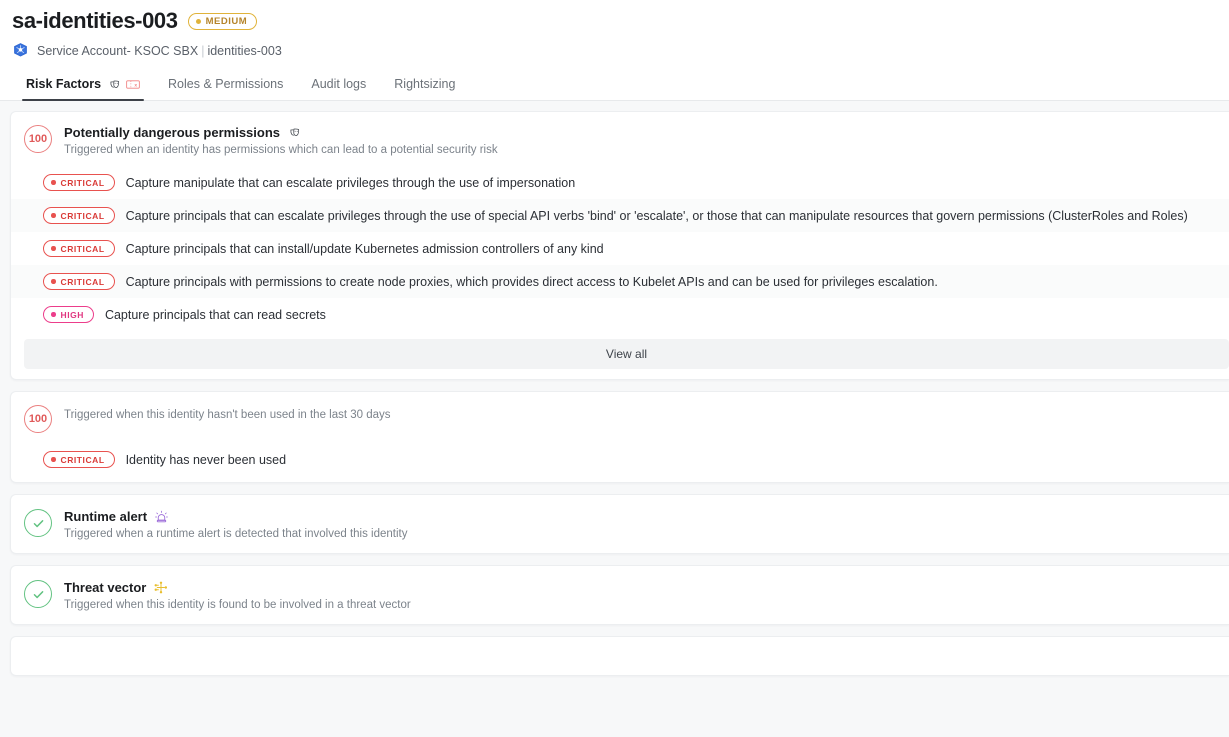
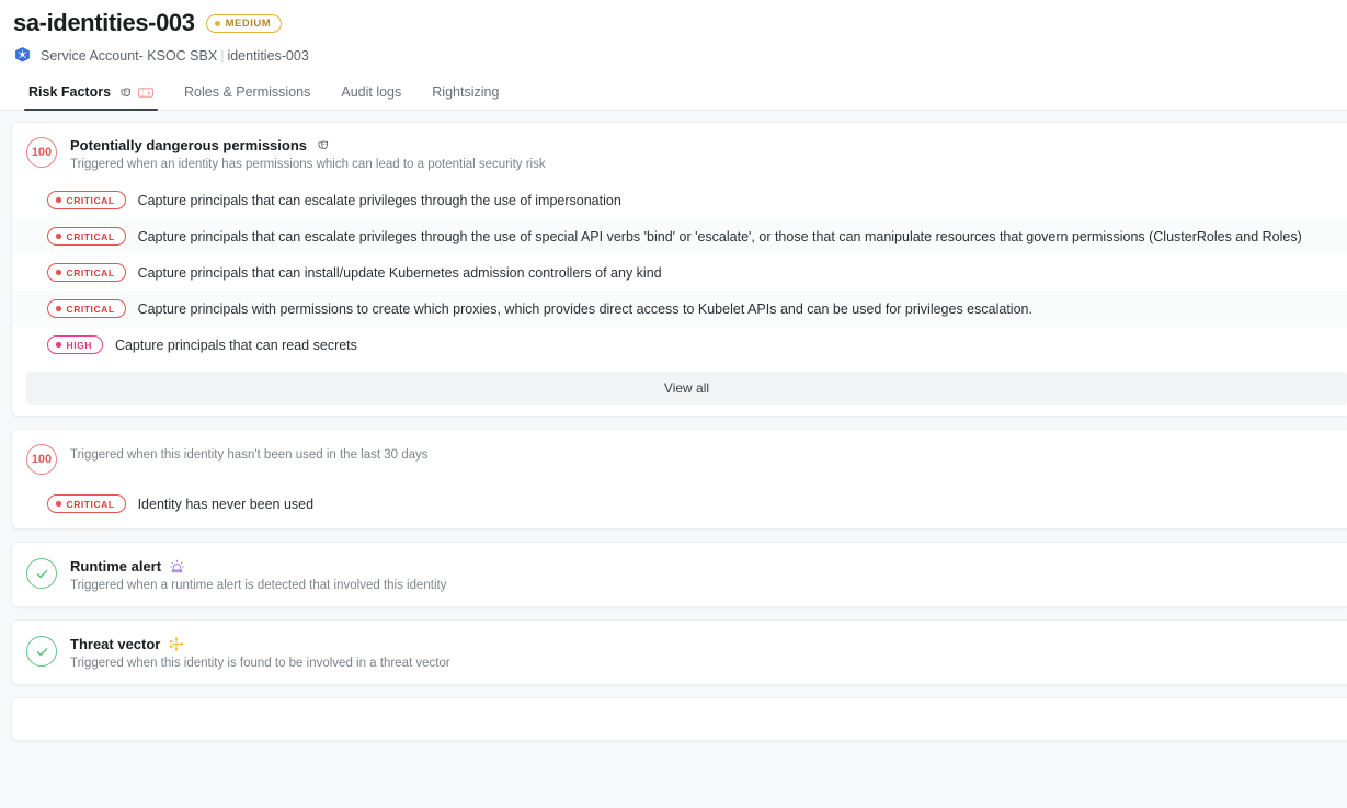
  sa-identities-003
  MEDIUM
  Service Account- KSOC SBX | identities-003
  Risk Factors
  Roles & Permissions
  Audit logs
  Rightsizing
  100
  Potentially dangerous permissions
  Triggered when an identity has permissions which can lead to a potential security risk
  CRITICAL
- Capture manipulate that can escalate privileges through the use of impersonation
+ Capture principals that can escalate privileges through the use of impersonation
  CRITICAL
  Capture principals that can escalate privileges through the use of special API verbs 'bind' or 'escalate', or those that can manipulate resources that govern permissions (ClusterRoles and Roles)
  CRITICAL
  Capture principals that can install/update Kubernetes admission controllers of any kind
  CRITICAL
- Capture principals with permissions to create node proxies, which provides direct access to Kubelet APIs and can be used for privileges escalation.
+ Capture principals with permissions to create which proxies, which provides direct access to Kubelet APIs and can be used for privileges escalation.
  HIGH
  Capture principals that can read secrets
  View all
  100
  Triggered when this identity hasn't been used in the last 30 days
  CRITICAL
  Identity has never been used
  Runtime alert
  Triggered when a runtime alert is detected that involved this identity
  Threat vector
  Triggered when this identity is found to be involved in a threat vector
